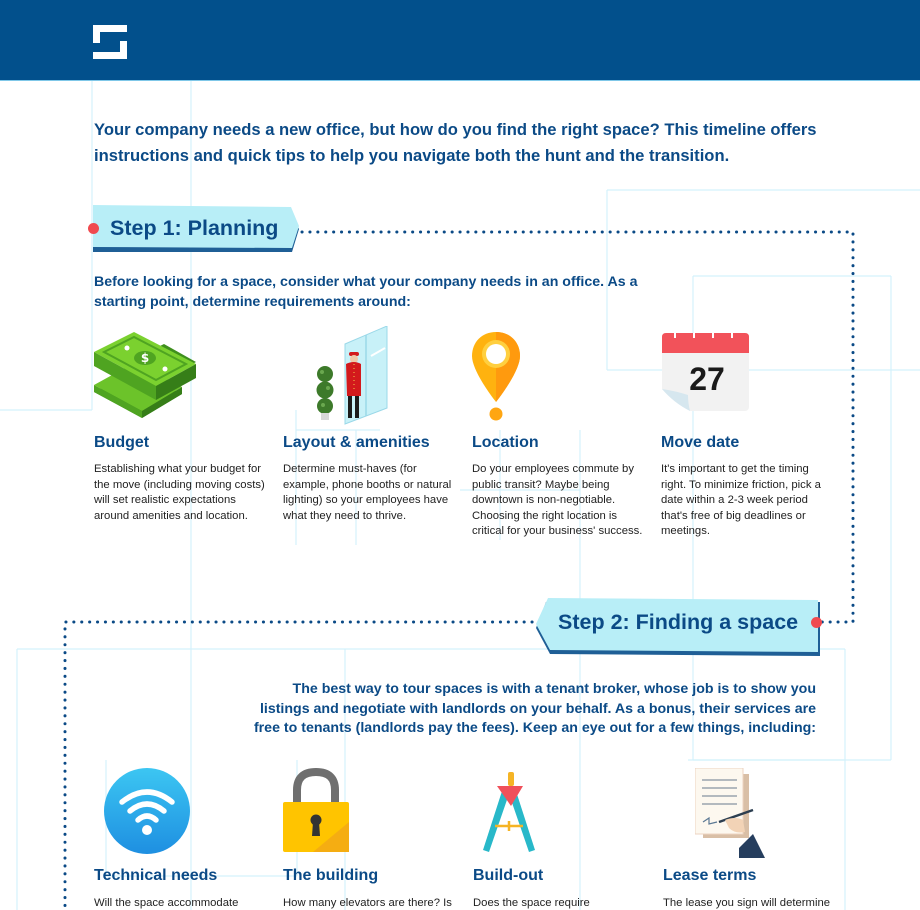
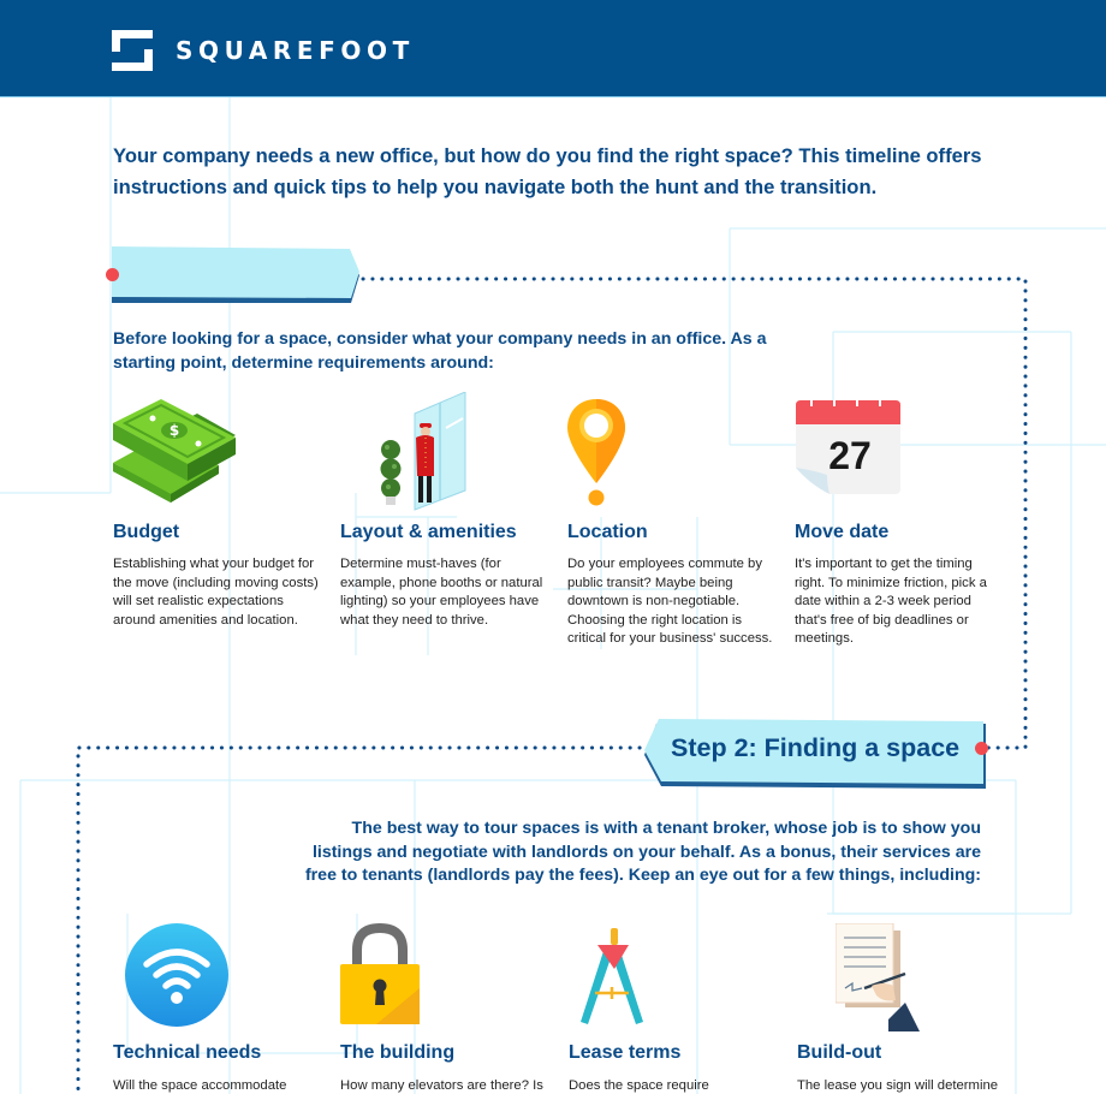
+ SQUAREFOOT
  Your company needs a new office, but how do you find the right space? This timeline offers instructions and quick tips to help you navigate both the hunt and the transition.
- Step 1: Planning
  Before looking for a space, consider what your company needs in an office. As a starting point, determine requirements around:
  $
  Budget
  Establishing what your budget for the move (including moving costs) will set realistic expectations around amenities and location.
  Layout & amenities
  Determine must-haves (for example, phone booths or natural lighting) so your employees have what they need to thrive.
  Location
  Do your employees commute by public transit? Maybe being downtown is non-negotiable. Choosing the right location is critical for your business' success.
  27
  Move date
  It's important to get the timing right. To minimize friction, pick a date within a 2-3 week period that's free of big deadlines or meetings.
  Step 2: Finding a space
  The best way to tour spaces is with a tenant broker, whose job is to show you listings and negotiate with landlords on your behalf. As a bonus, their services are free to tenants (landlords pay the fees). Keep an eye out for a few things, including:
  Technical needs
  Will the space accommodate
  The building
  How many elevators are there? Is
- Build-out
+ Lease terms
  Does the space require
- Lease terms
+ Build-out
  The lease you sign will determine
